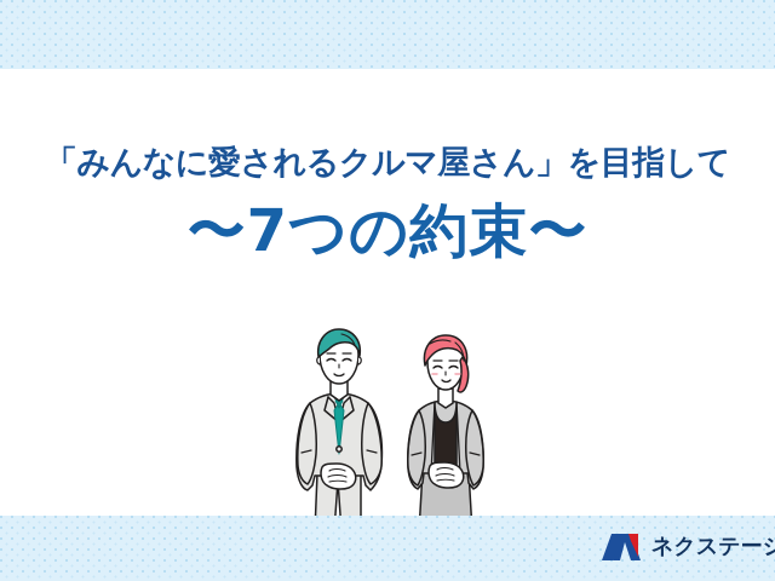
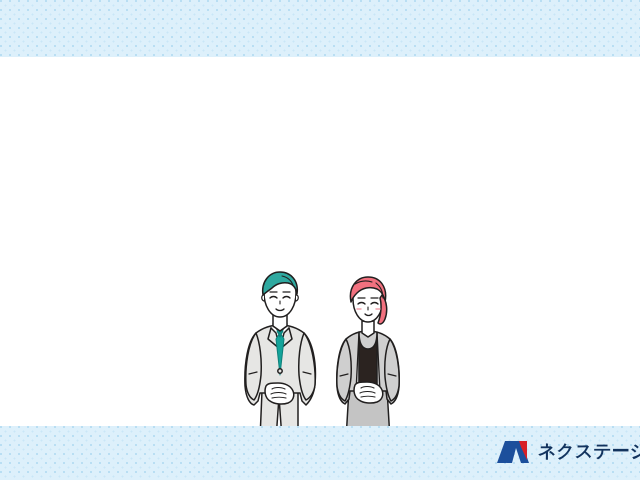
- 「みんなに愛されるクルマ屋さん」を目指して
- 〜7つの約束〜
  ネクステージ
